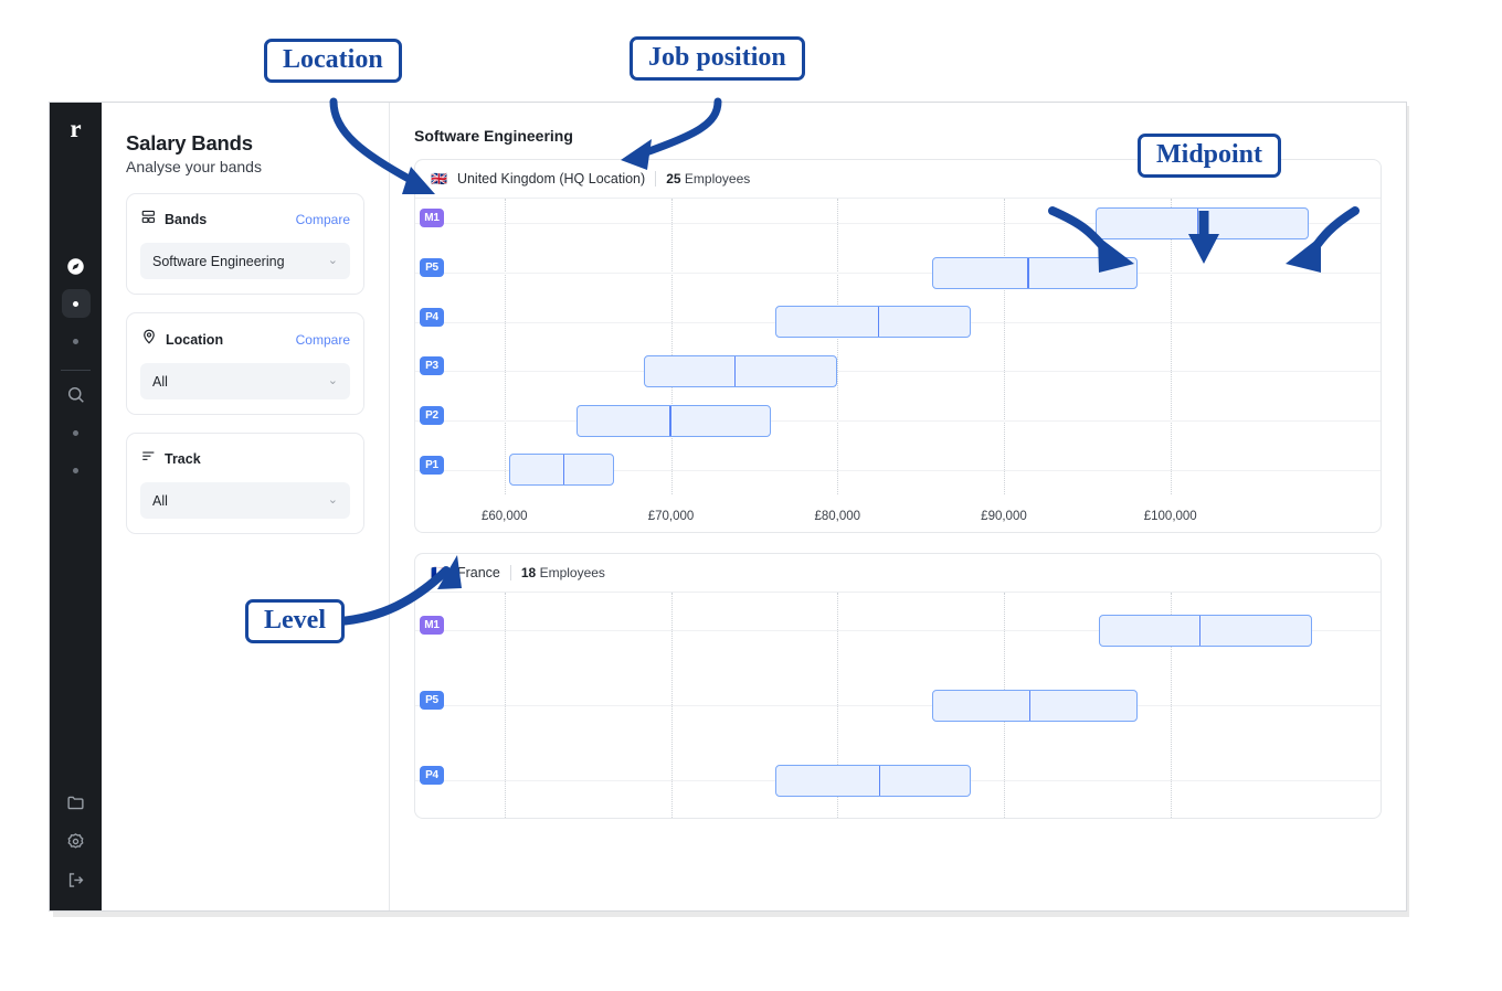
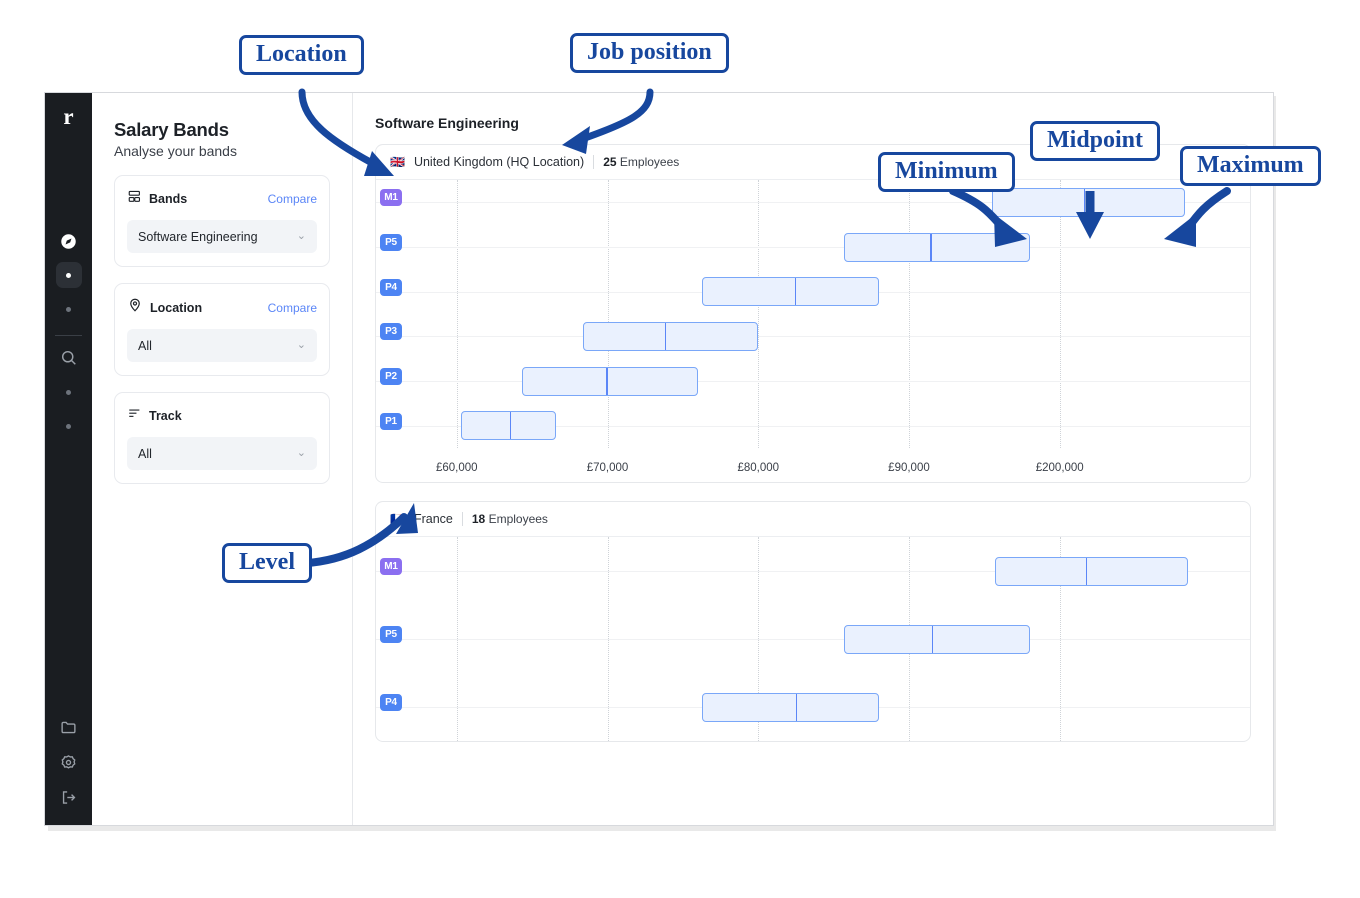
  r
  Salary Bands
  Analyse your bands
  Bands
  Compare
  Software Engineering
  ⌄
  Location
  Compare
  All
  ⌄
  Track
  All
  ⌄
  Software Engineering
  🇬🇧
  United Kingdom (HQ Location)
  25 Employees
  £60,000
  £70,000
  £80,000
  £90,000
- £100,000
+ £200,000
  M1
  P5
  P4
  P3
  P2
  P1
  France
  18 Employees
  M1
  P5
  P4
  Location
  Job position
+ Minimum
  Midpoint
+ Maximum
  Level
